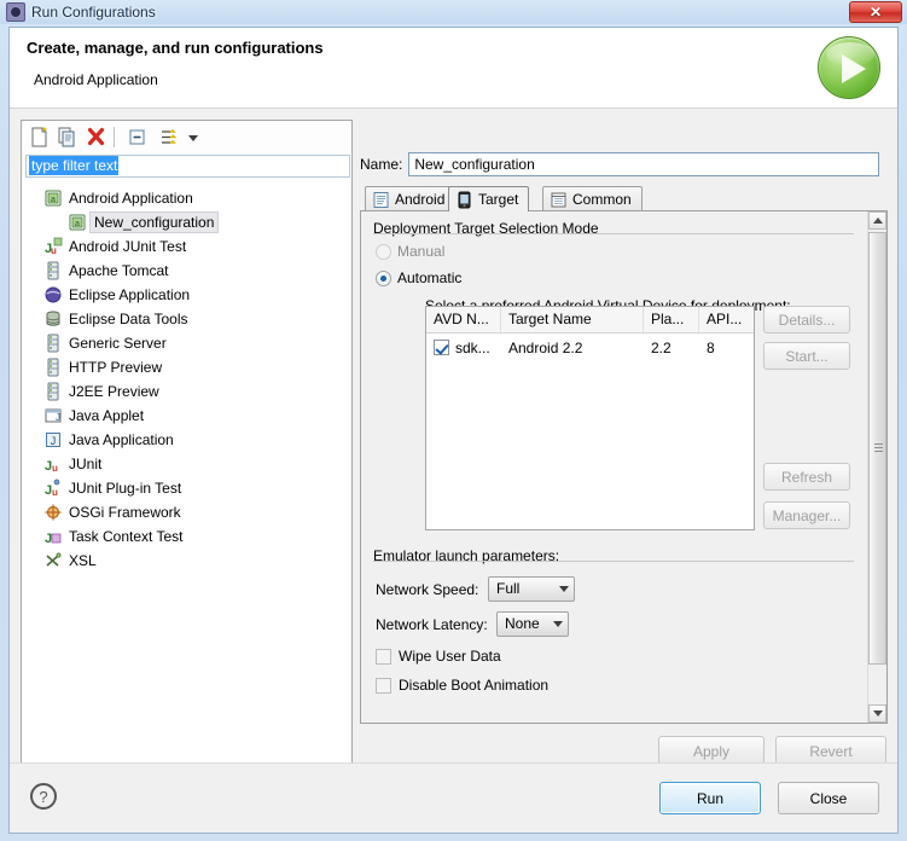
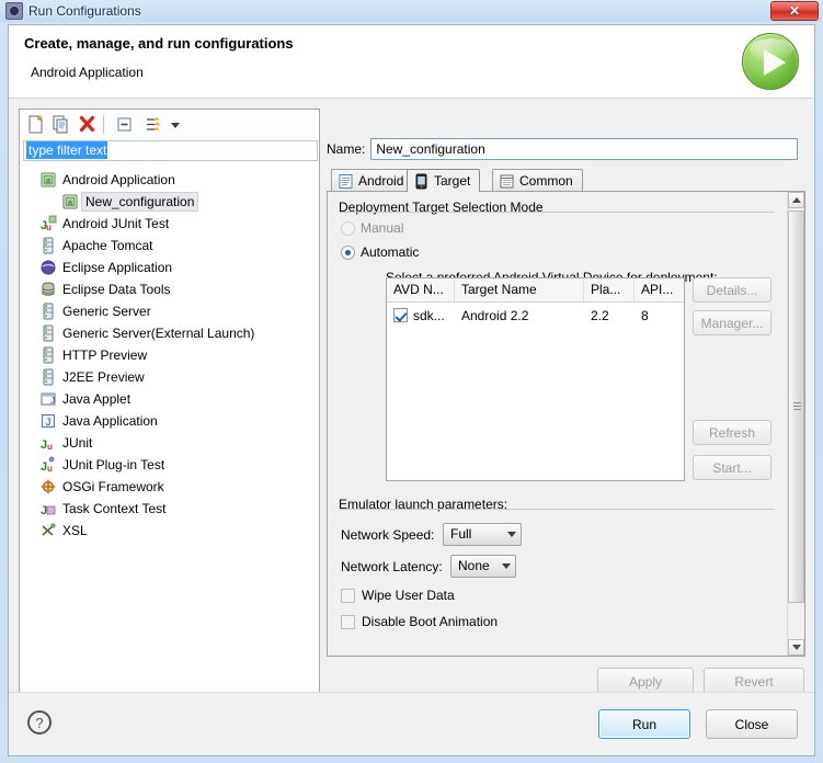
  Run Configurations
  ✕
  Create, manage, and run configurations
  Android Application
  type filter text
  Android Application
  New_configuration
  J
  u
  Android JUnit Test
  Apache Tomcat
  Eclipse Application
  Eclipse Data Tools
  Generic Server
+ Generic Server(External Launch)
  HTTP Preview
  J2EE Preview
  J
  Java Applet
  J
  Java Application
  J
  u
  JUnit
  J
  u
  JUnit Plug-in Test
  OSGi Framework
  J
  Task Context Test
  XSL
  Name:
  New_configuration
  Android
  Target
  Common
  Deployment Target Selection Mode
  Manual
  Automatic
  AVD N...
  Target Name
  Pla...
  API...
  sdk...
  Android 2.2
  2.2
  8
  Details...
- Start...
+ Manager...
  Refresh
- Manager...
+ Start...
  Emulator launch parameters:
  Network Speed:
  Full
  Network Latency:
  None
  Wipe User Data
  Disable Boot Animation
  Apply
  Revert
  ?
  Run
  Close
